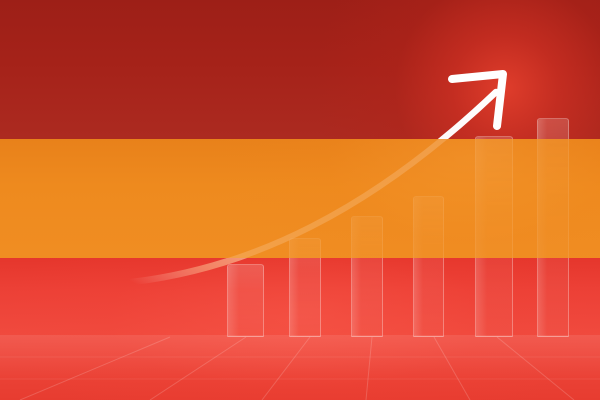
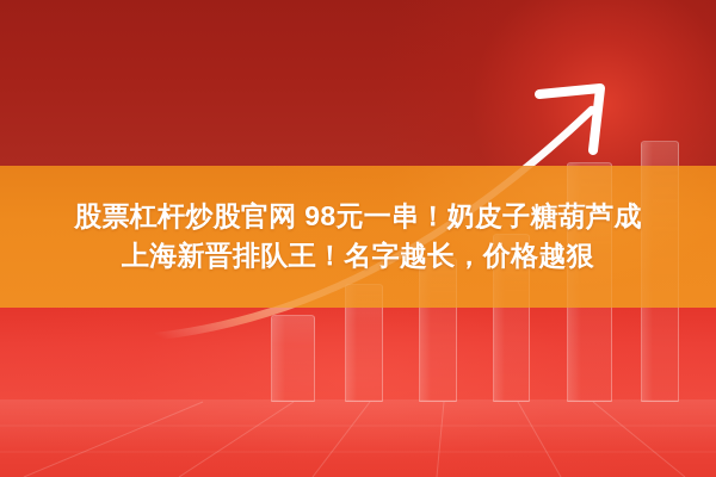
+ 股票杠杆炒股官网 98元一串！奶皮子糖葫芦成
+ 上海新晋排队王！名字越长，价格越狠
